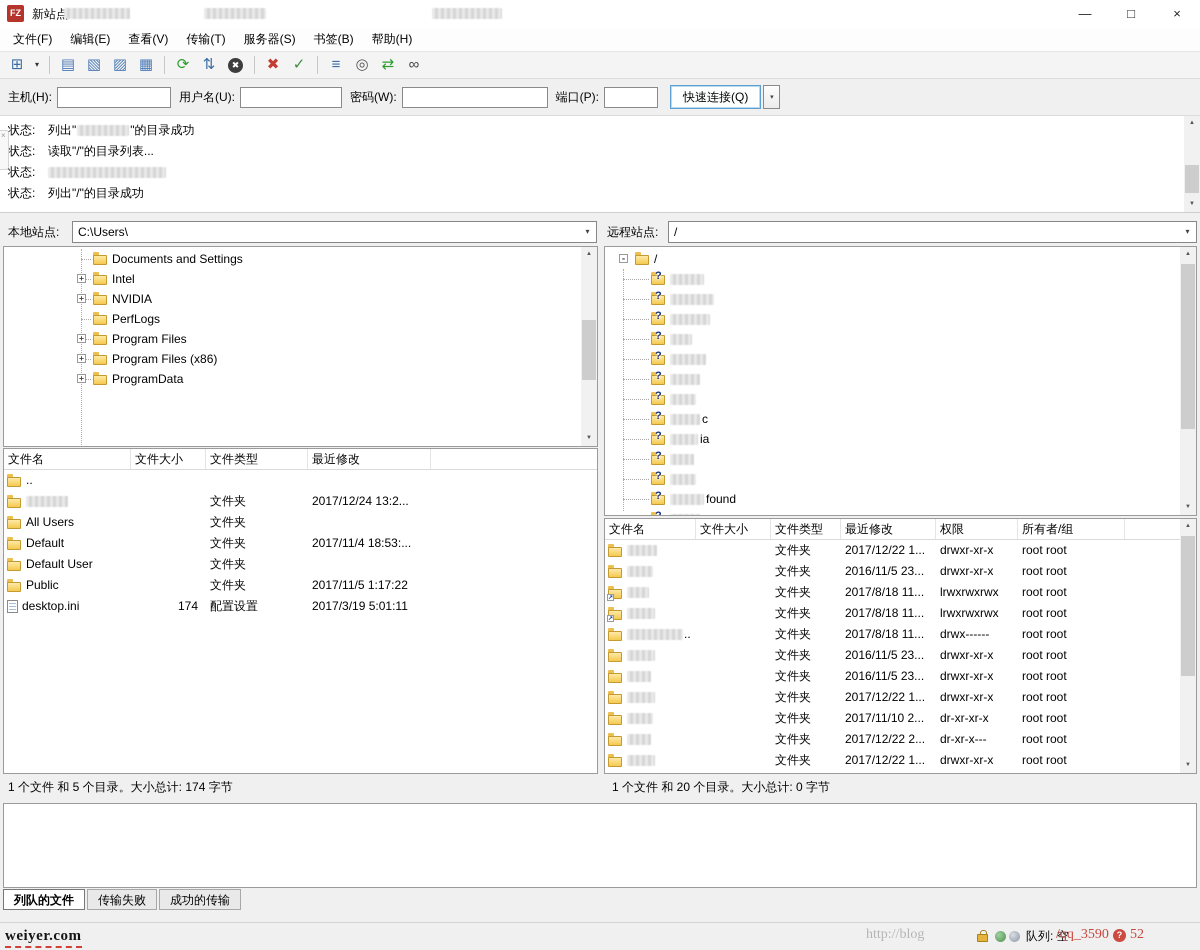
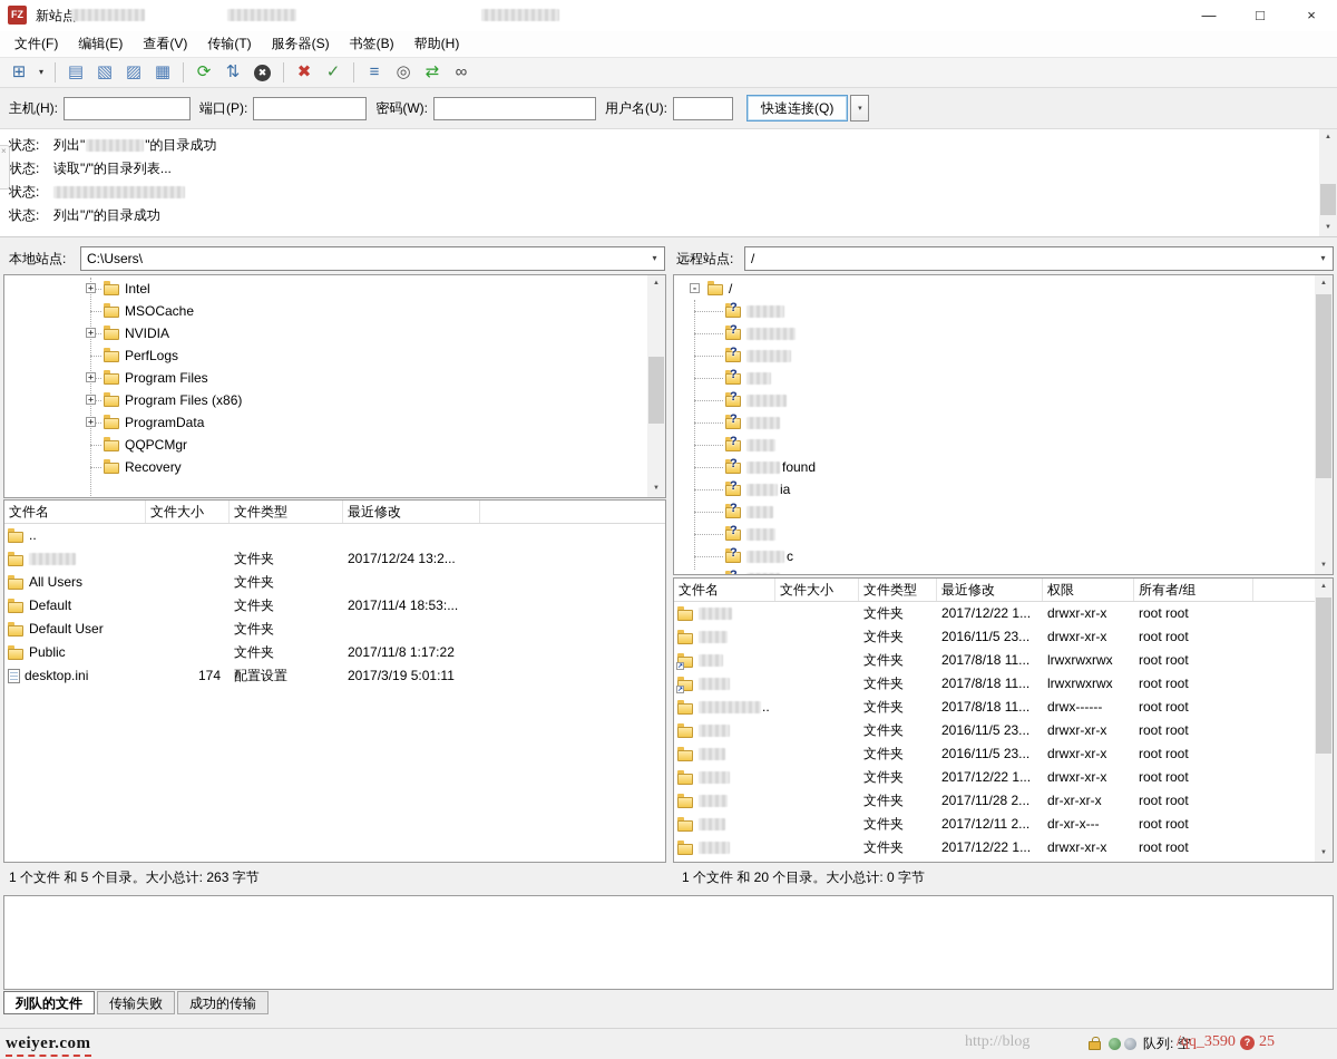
  FZ
  新站点
  —
  □
  ×
  文件(F)
  编辑(E)
  查看(V)
  传输(T)
  服务器(S)
  书签(B)
  帮助(H)
  ⊞
  ▾
  ▤
  ▧
  ▨
  ▦
  ⟳
  ⇅
  ✖
  ✖
  ✓
  ≡
  ◎
  ⇄
  ∞
  主机(H):
- 用户名(U):
+ 端口(P):
  密码(W):
- 端口(P):
+ 用户名(U):
  快速连接(Q)
  状态:
  列出"
  "的目录成功
  状态:
  读取"/"的目录列表...
  状态:
  状态:
  列出"/"的目录成功
  本地站点:
  C:\Users\
  ▾
  远程站点:
  /
  ▾
- Documents and Settings
  +
  Intel
+ MSOCache
  +
  NVIDIA
  PerfLogs
  +
  Program Files
  +
  Program Files (x86)
  +
  ProgramData
+ QQPCMgr
+ Recovery
  文件名
  文件大小
  文件类型
  最近修改
  ..
  文件夹
  2017/12/24 13:2...
  All Users
  文件夹
  Default
  文件夹
  2017/11/4 18:53:...
  Default User
  文件夹
  Public
  文件夹
- 2017/11/5 1:17:22
+ 2017/11/8 1:17:22
  desktop.ini
  174
  配置设置
  2017/3/19 5:01:11
- 1 个文件 和 5 个目录。大小总计: 174 字节
+ 1 个文件 和 5 个目录。大小总计: 263 字节
  -
  /
  ?
  ?
  ?
  ?
  ?
  ?
  ?
  ?
- c
+ found
  ?
  ia
  ?
  ?
  ?
- found
+ c
  文件名
  文件大小
  文件类型
  最近修改
  权限
  所有者/组
  文件夹
  2017/12/22 1...
  drwxr-xr-x
  root root
  文件夹
  2016/11/5 23...
  drwxr-xr-x
  root root
  文件夹
  2017/8/18 11...
  lrwxrwxrwx
  root root
  文件夹
  2017/8/18 11...
  lrwxrwxrwx
  root root
  ..
  文件夹
  2017/8/18 11...
  drwx------
  root root
  文件夹
  2016/11/5 23...
  drwxr-xr-x
  root root
  文件夹
  2016/11/5 23...
  drwxr-xr-x
  root root
  文件夹
  2017/12/22 1...
  drwxr-xr-x
  root root
  文件夹
- 2017/11/10 2...
+ 2017/11/28 2...
  dr-xr-xr-x
  root root
  文件夹
- 2017/12/22 2...
+ 2017/12/11 2...
  dr-xr-x---
  root root
  文件夹
  2017/12/22 1...
  drwxr-xr-x
  root root
  1 个文件 和 20 个目录。大小总计: 0 字节
  列队的文件
  传输失败
  成功的传输
  队列: 空
  weiyer.com
  http://blog
  /qq_3590
  ?
- 52
+ 25
